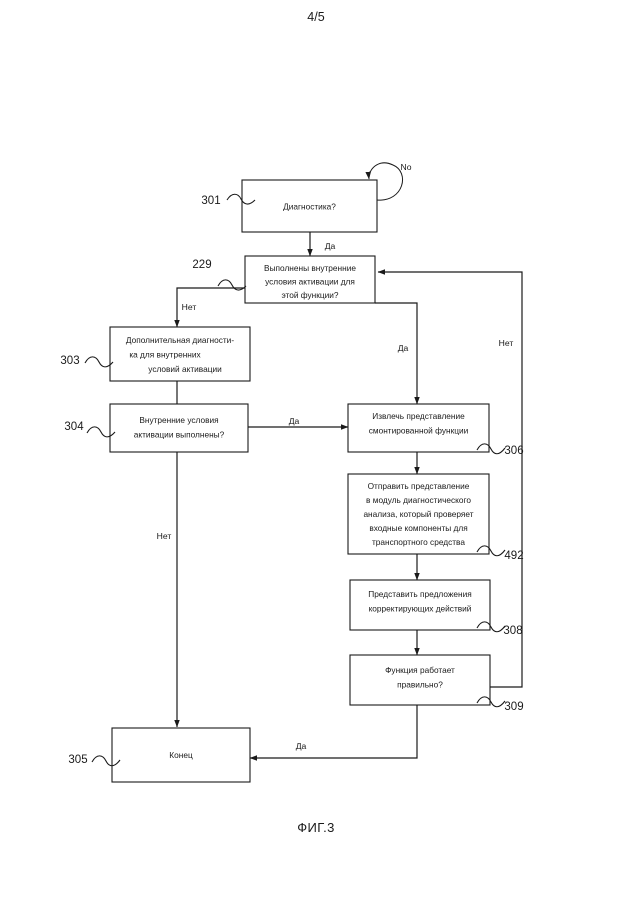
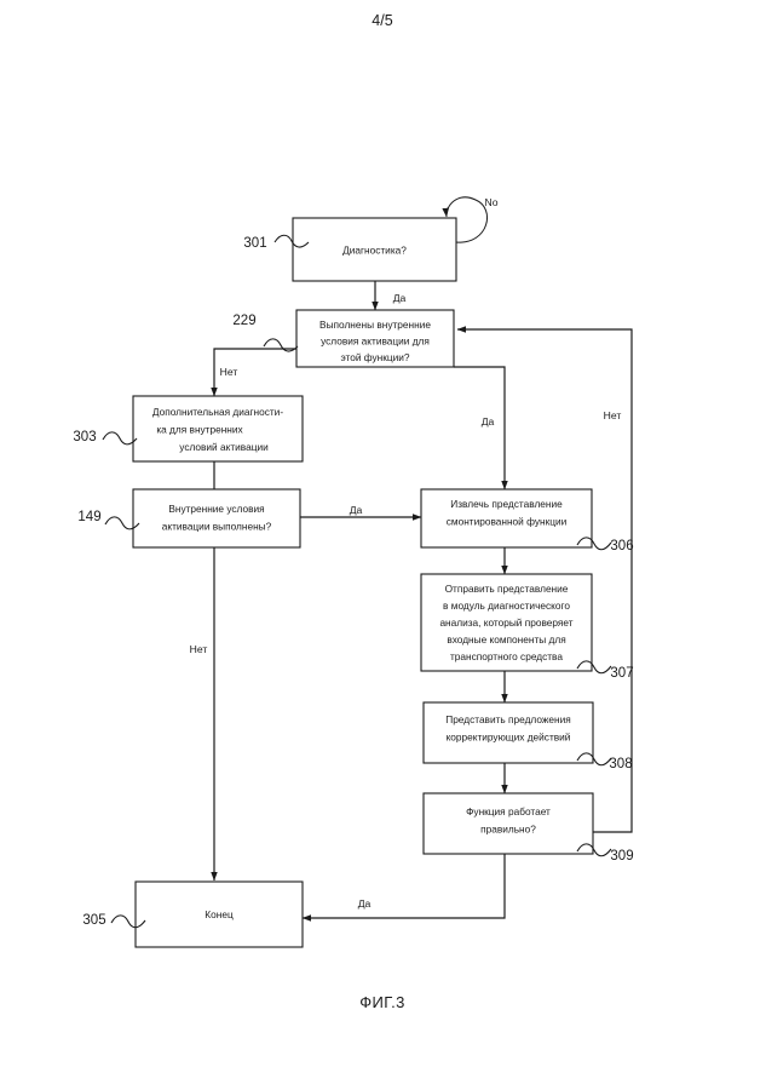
  4/5
  Диагностика?
  Выполнены внутренние
  условия активации для
  этой функции?
  Дополнительная диагности-
  ка для внутренних
  условий активации
  Внутренние условия
  активации выполнены?
  Конец
  Извлечь представление
  смонтированной функции
  Отправить представление
  в модуль диагностического
  анализа, который проверяет
  входные компоненты для
  транспортного средства
  Представить предложения
  корректирующих действий
  Функция работает
  правильно?
  No
  Да
  Нет
  Да
  Да
  Нет
  Нет
  Да
  301
  229
  303
- 304
+ 149
  305
  306
- 492
+ 307
  308
  309
  ФИГ.3
